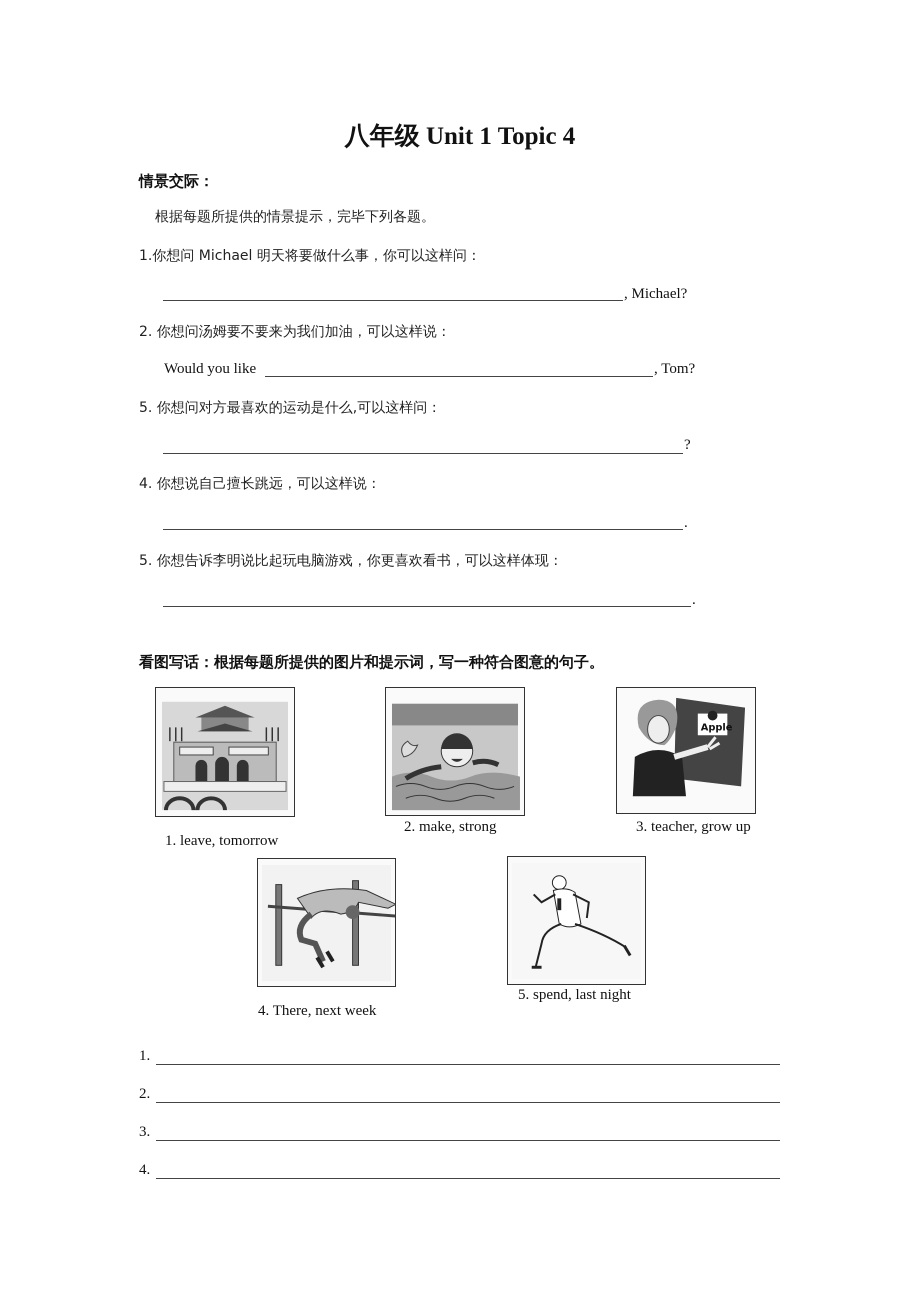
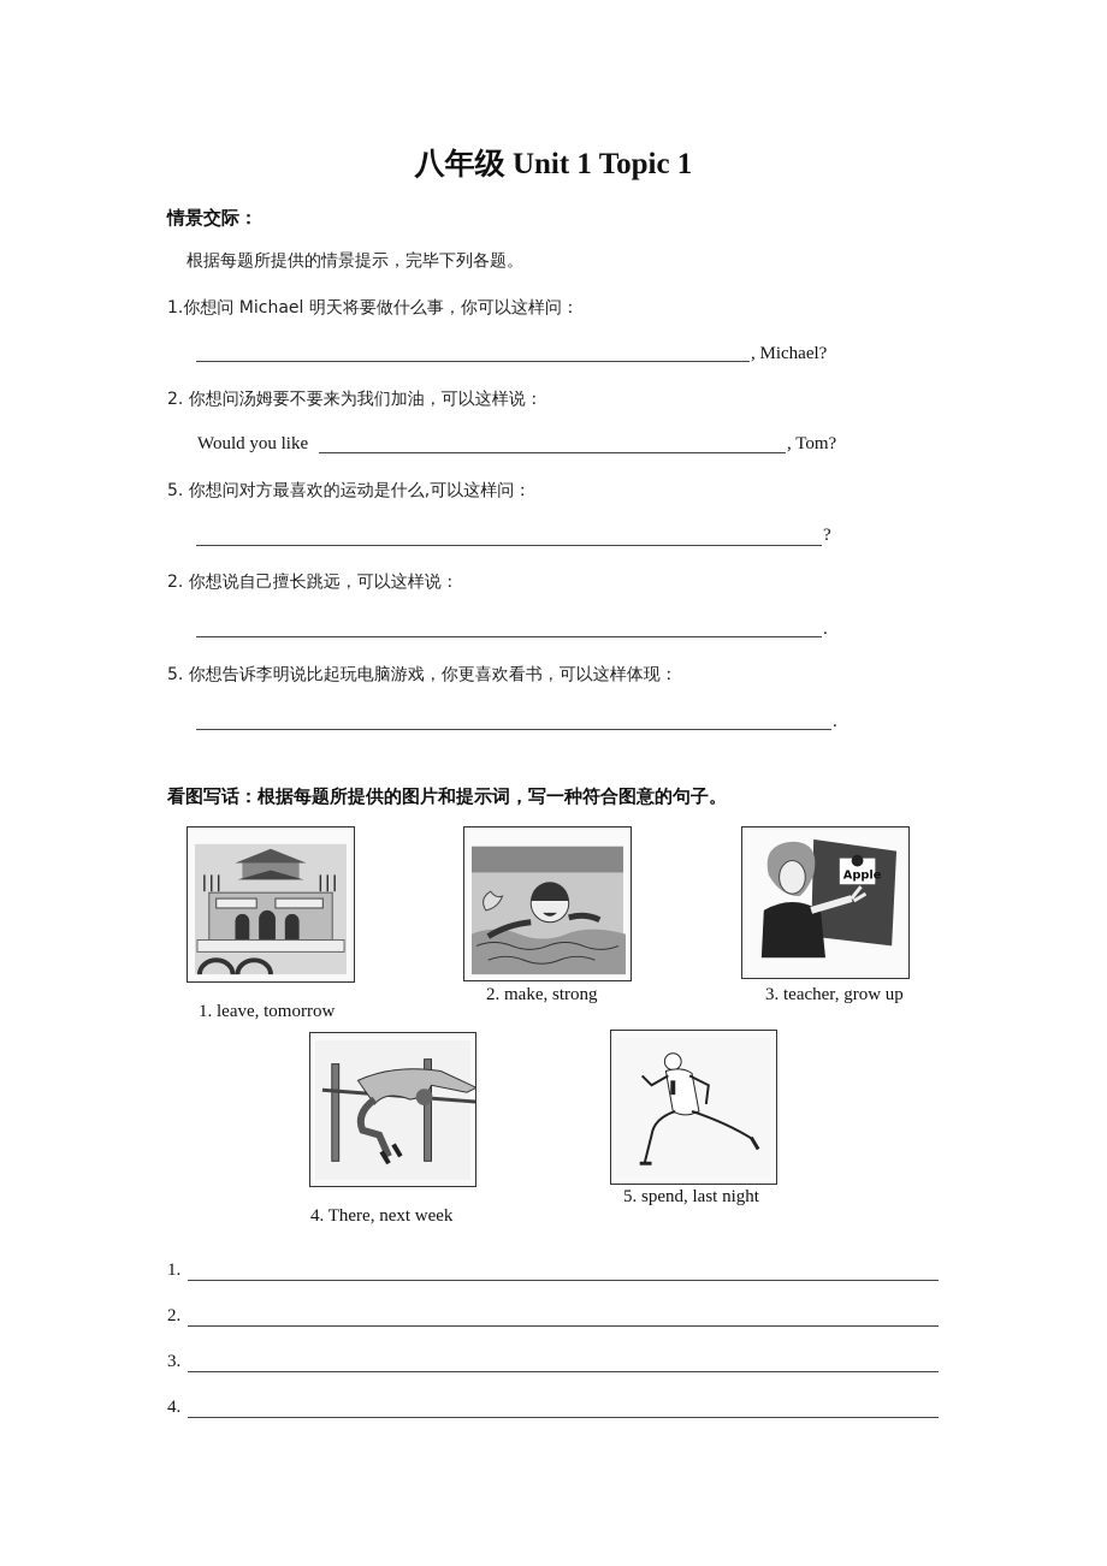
- 八年级 Unit 1 Topic 4
+ 八年级 Unit 1 Topic 1
  情景交际：
  根据每题所提供的情景提示，完毕下列各题。
  1.你想问 Michael 明天将要做什么事，你可以这样问：
  , Michael?
  2. 你想问汤姆要不要来为我们加油，可以这样说：
  Would you like
  , Tom?
  5. 你想问对方最喜欢的运动是什么,可以这样问：
  ?
- 4. 你想说自己擅长跳远，可以这样说：
+ 2. 你想说自己擅长跳远，可以这样说：
  .
  5. 你想告诉李明说比起玩电脑游戏，你更喜欢看书，可以这样体现：
  .
  看图写话：根据每题所提供的图片和提示词，写一种符合图意的句子。
  1. leave, tomorrow
  2. make, strong
  Apple
  3. teacher, grow up
  4. There, next week
  5. spend, last night
  1.
  2.
  3.
  4.
